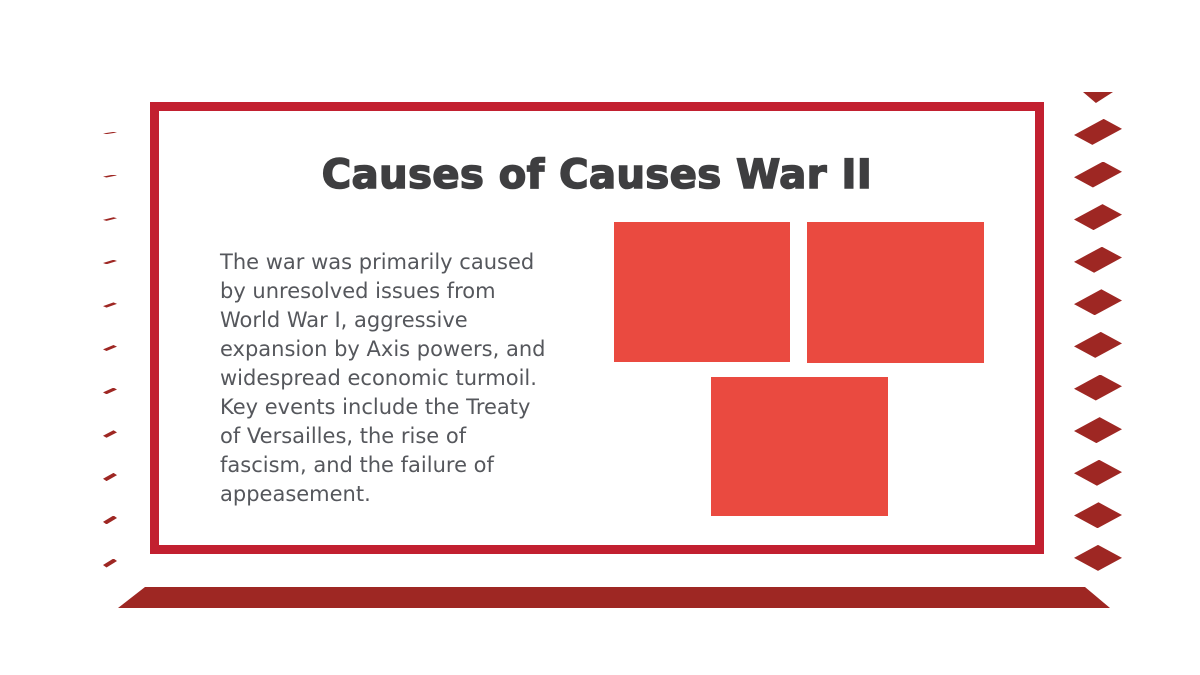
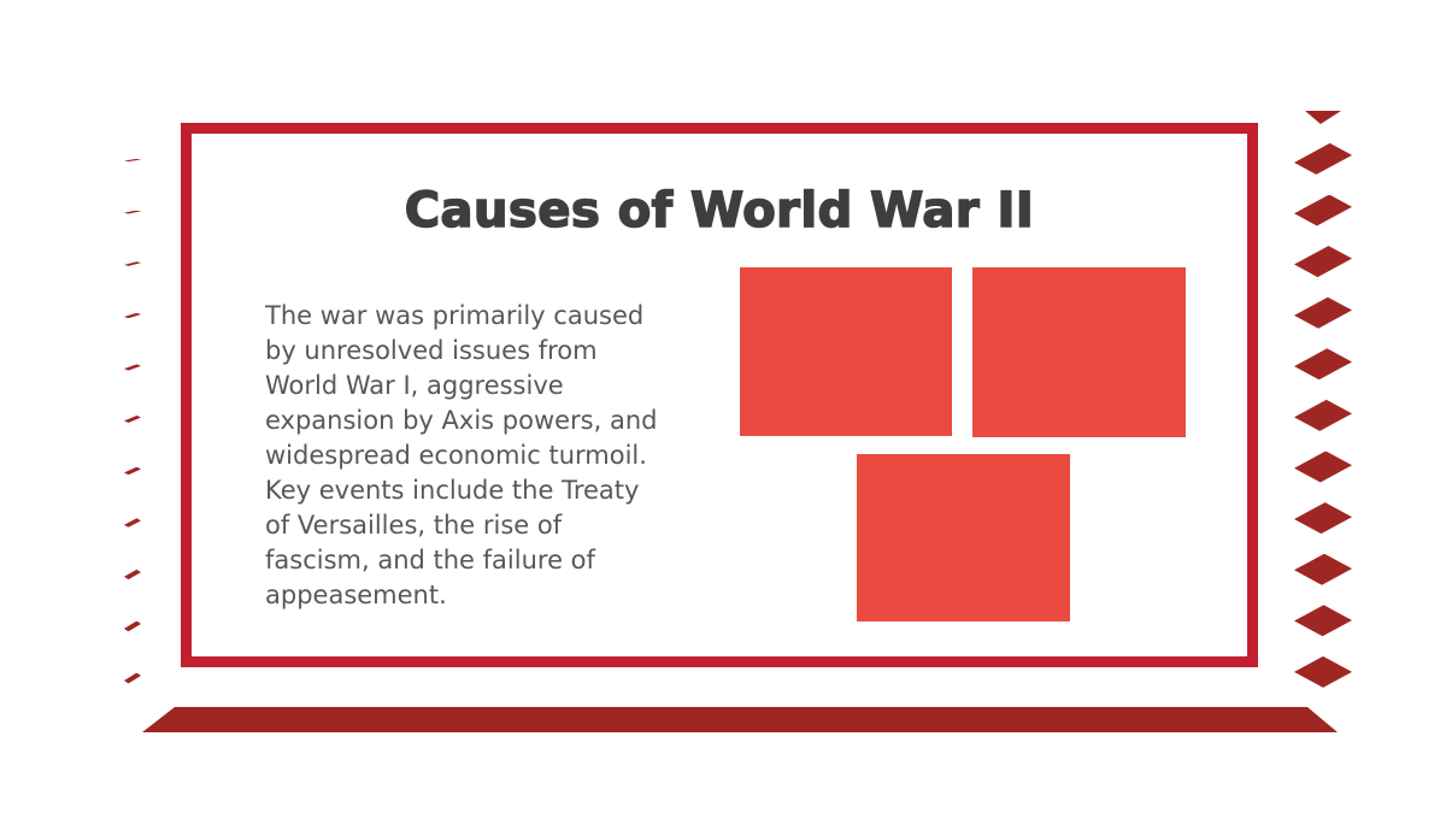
- Causes of Causes War II
+ Causes of World War II
  The war was primarily caused
  by unresolved issues from
  World War I, aggressive
  expansion by Axis powers, and
  widespread economic turmoil.
  Key events include the Treaty
  of Versailles, the rise of
  fascism, and the failure of
  appeasement.
